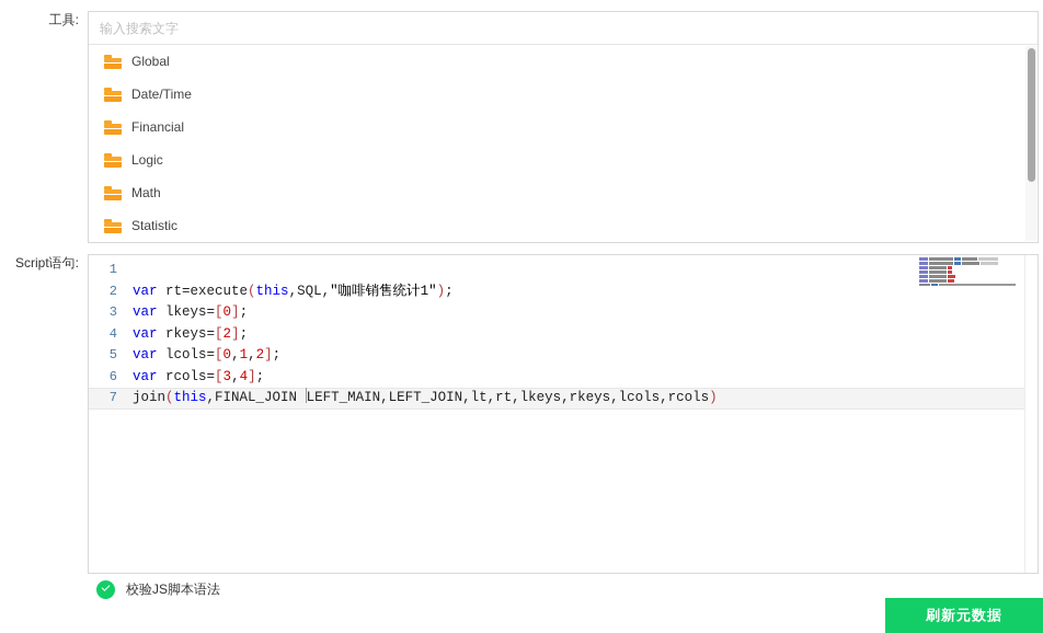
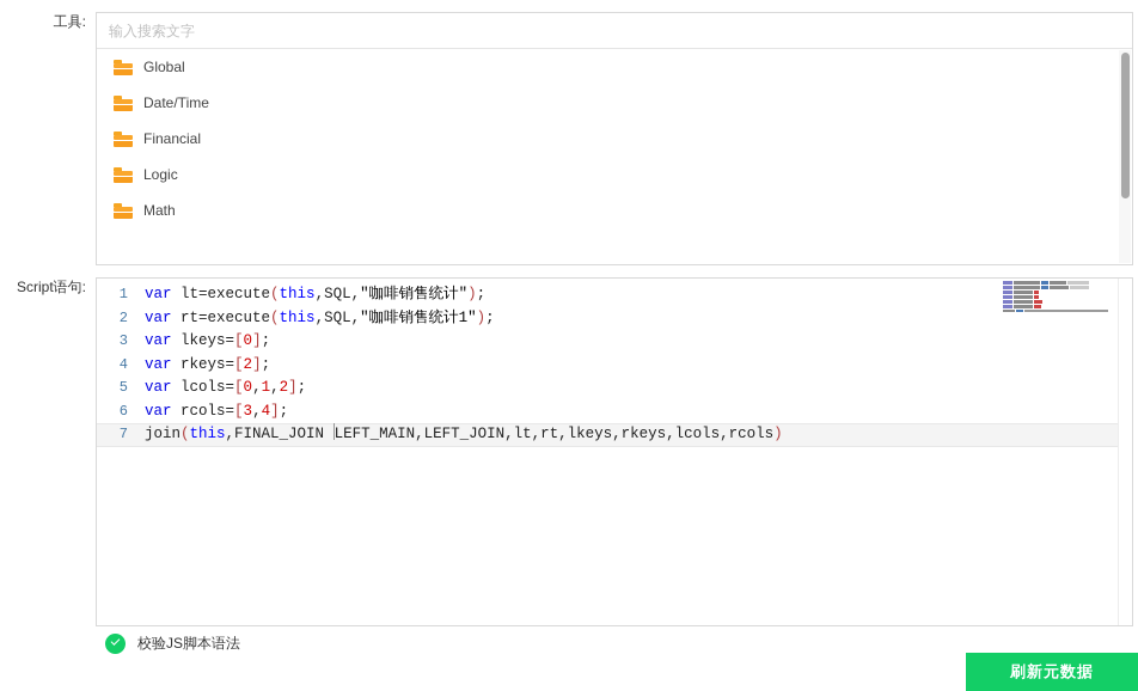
  工具:
  输入搜索文字
  Global
  Date/Time
  Financial
  Logic
  Math
- Statistic
  Script语句:
  1
+ var lt=execute(this,SQL,"咖啡销售统计");
  2
  var rt=execute(this,SQL,"咖啡销售统计1");
  3
  var lkeys=[0];
  4
  var rkeys=[2];
  5
  var lcols=[0,1,2];
  6
  var rcols=[3,4];
  7
  join(this,FINAL_JOIN LEFT_MAIN,LEFT_JOIN,lt,rt,lkeys,rkeys,lcols,rcols)
  校验JS脚本语法
  刷新元数据
